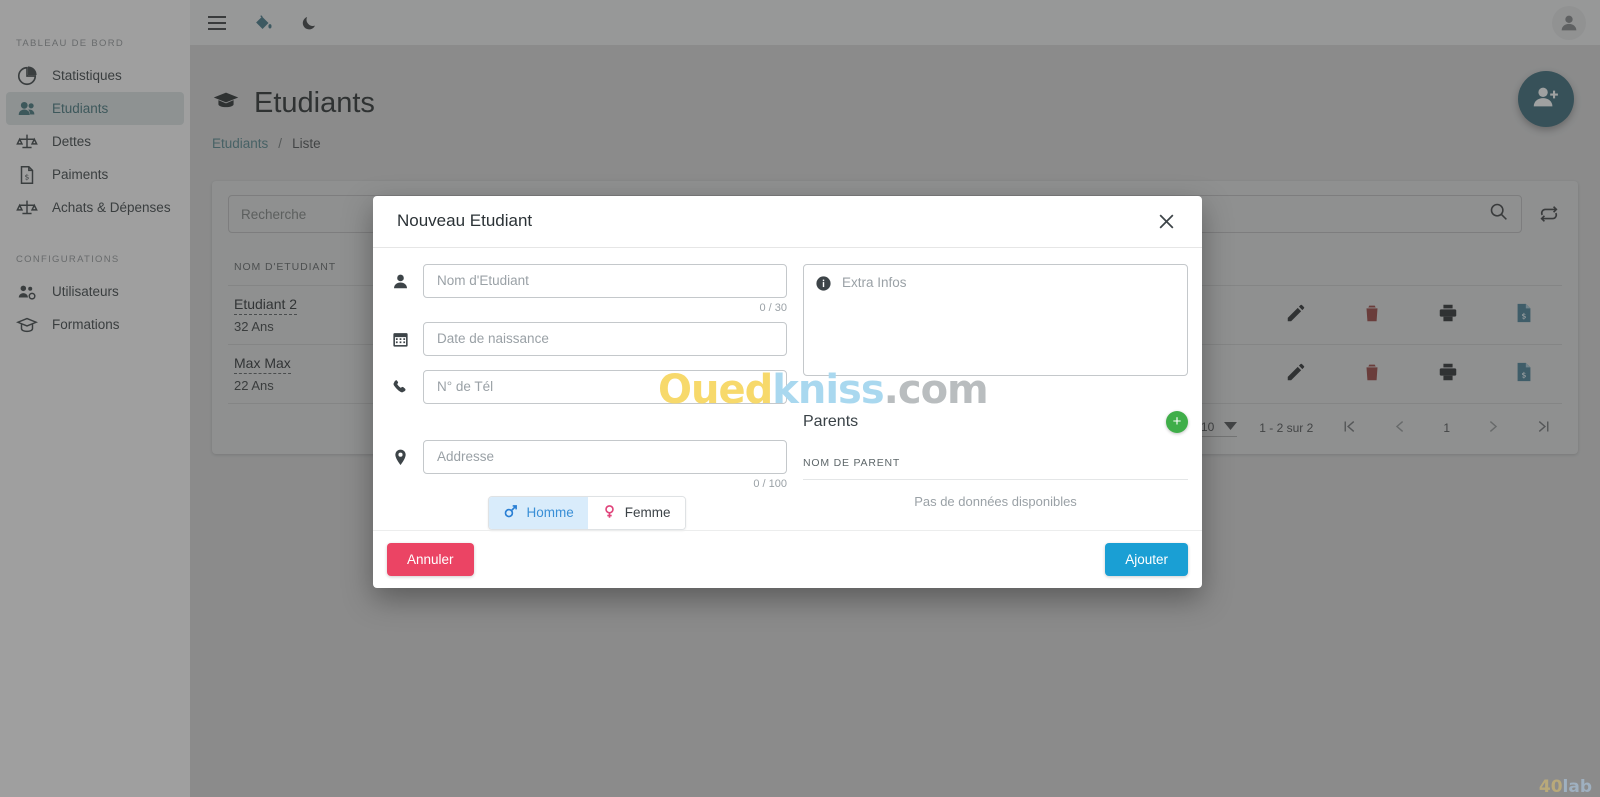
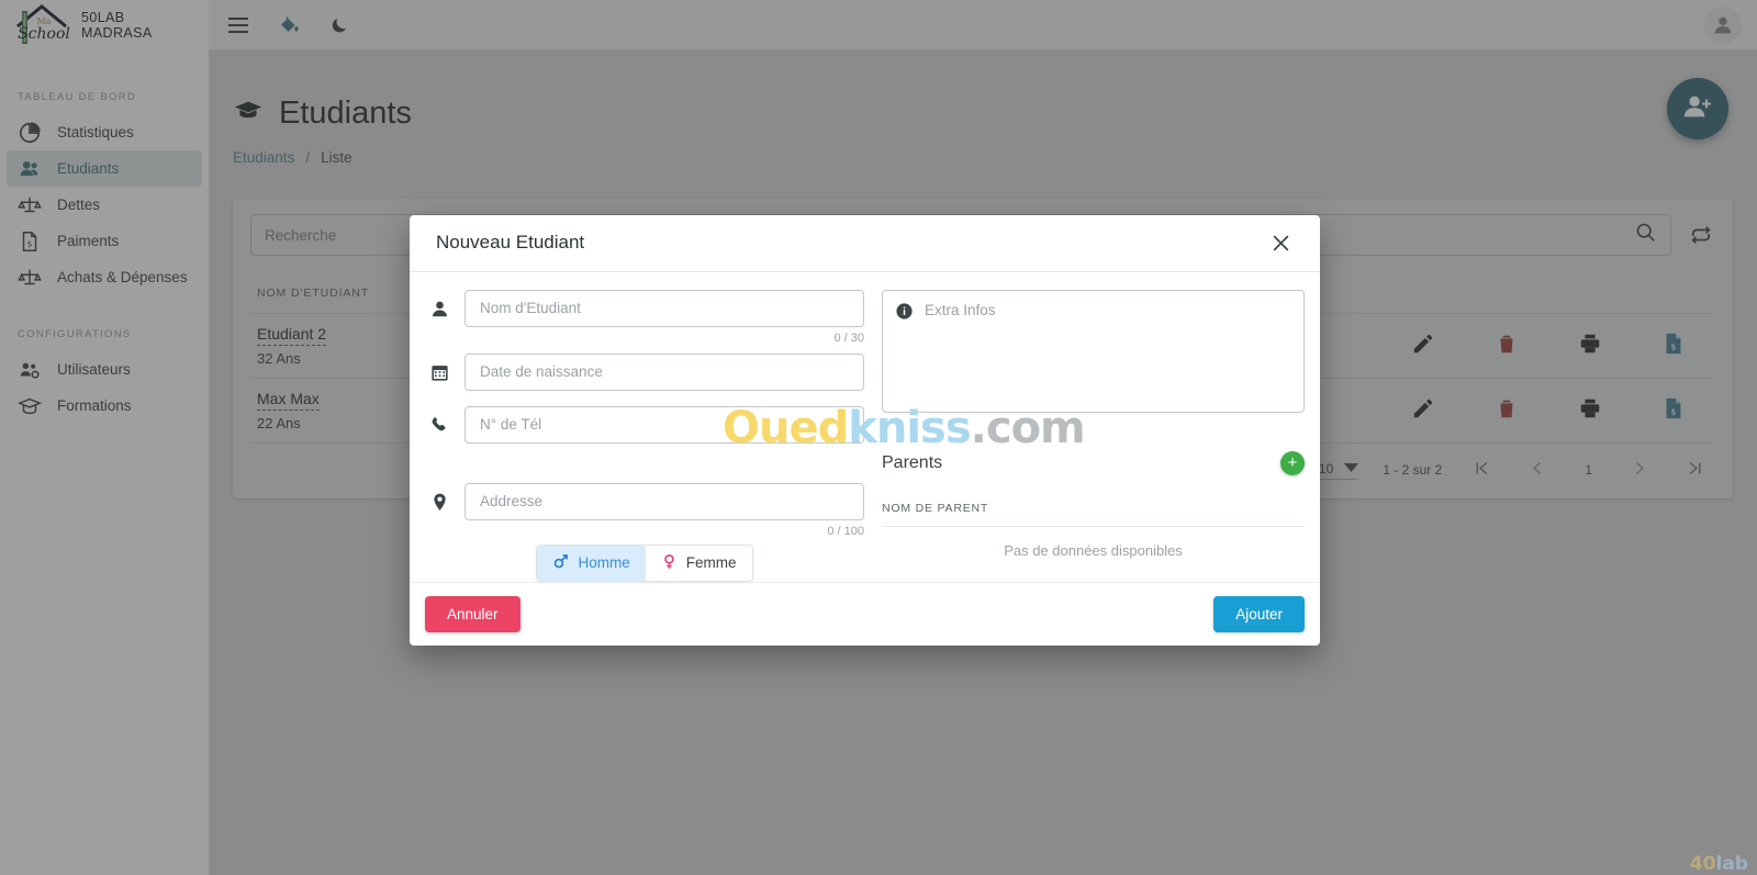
+ Ma
+ School
+ 50LAB
+ MADRASA
  TABLEAU DE BORD
  Statistiques
  Etudiants
  Dettes
  $
  Paiments
  Achats & Dépenses
  CONFIGURATIONS
  Utilisateurs
  Formations
  Etudiants
  Etudiants
  /
  Liste
  Recherche
  NOM D'ETUDIANT
  Etudiant 2 32 Ans				$
  Max Max 22 Ans				$
  10
  1 - 2 sur 2
  1
  Nouveau Etudiant
  Nom d'Etudiant
  0 / 30
  Date de naissance
  N° de Tél
  Addresse
  0 / 100
  Homme
  Femme
  Extra Infos
  Parents
  +
  NOM DE PARENT
  Pas de données disponibles
  Annuler
  Ajouter
  Ouedkniss.com
  40lab
